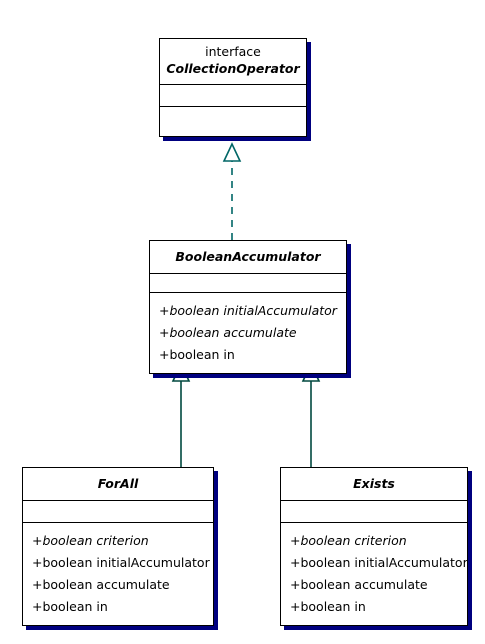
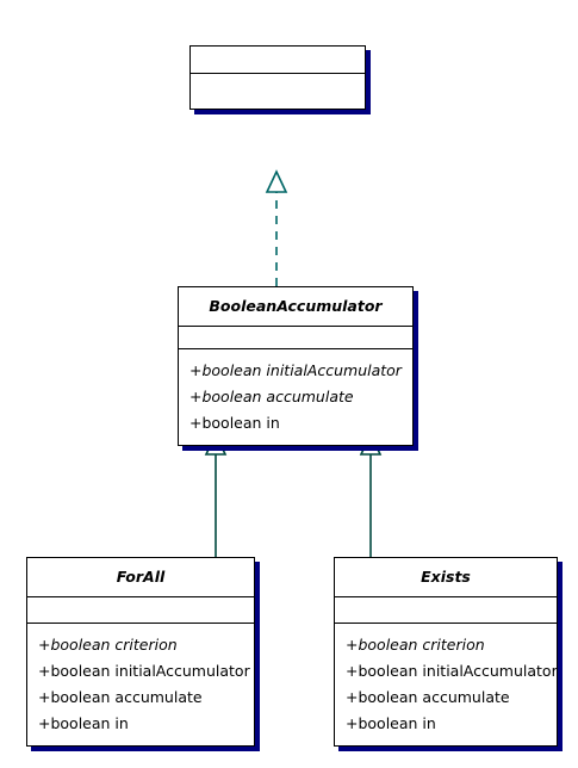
- interface
- CollectionOperator
  BooleanAccumulator
  +boolean initialAccumulator
  +boolean accumulate
  +boolean in
  ForAll
  +boolean criterion
  +boolean initialAccumulator
  +boolean accumulate
  +boolean in
  Exists
  +boolean criterion
  +boolean initialAccumulator
  +boolean accumulate
  +boolean in
